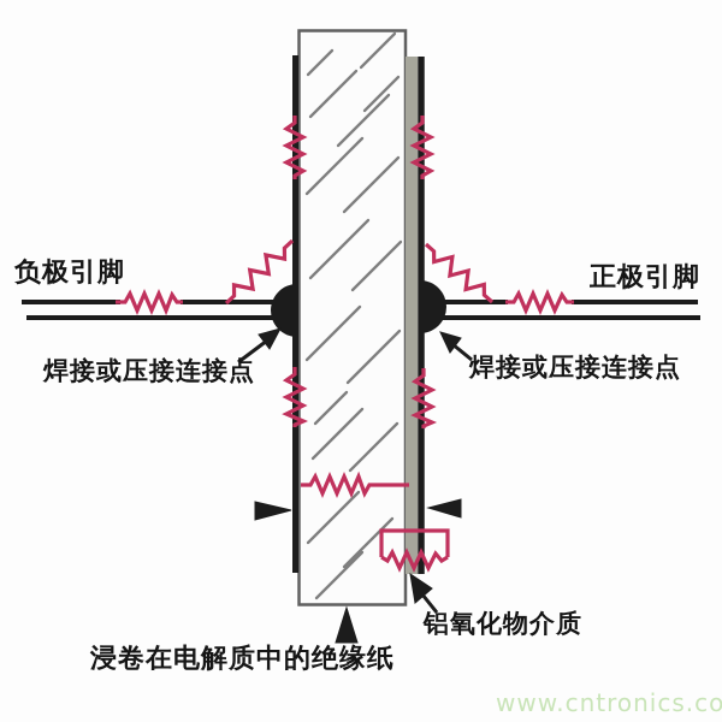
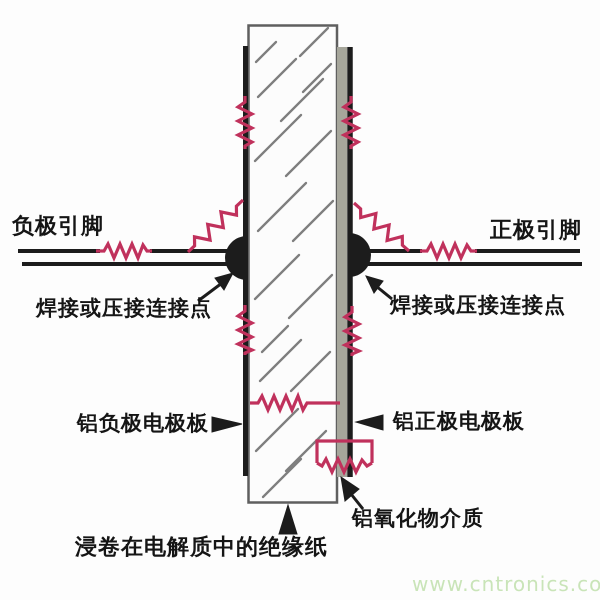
  负极引脚
  正极引脚
  焊接或压接连接点
  焊接或压接连接点
+ 铝负极电极板
+ 铝正极电极板
  铝氧化物介质
  浸卷在电解质中的绝缘纸
  www.cntronics.co
